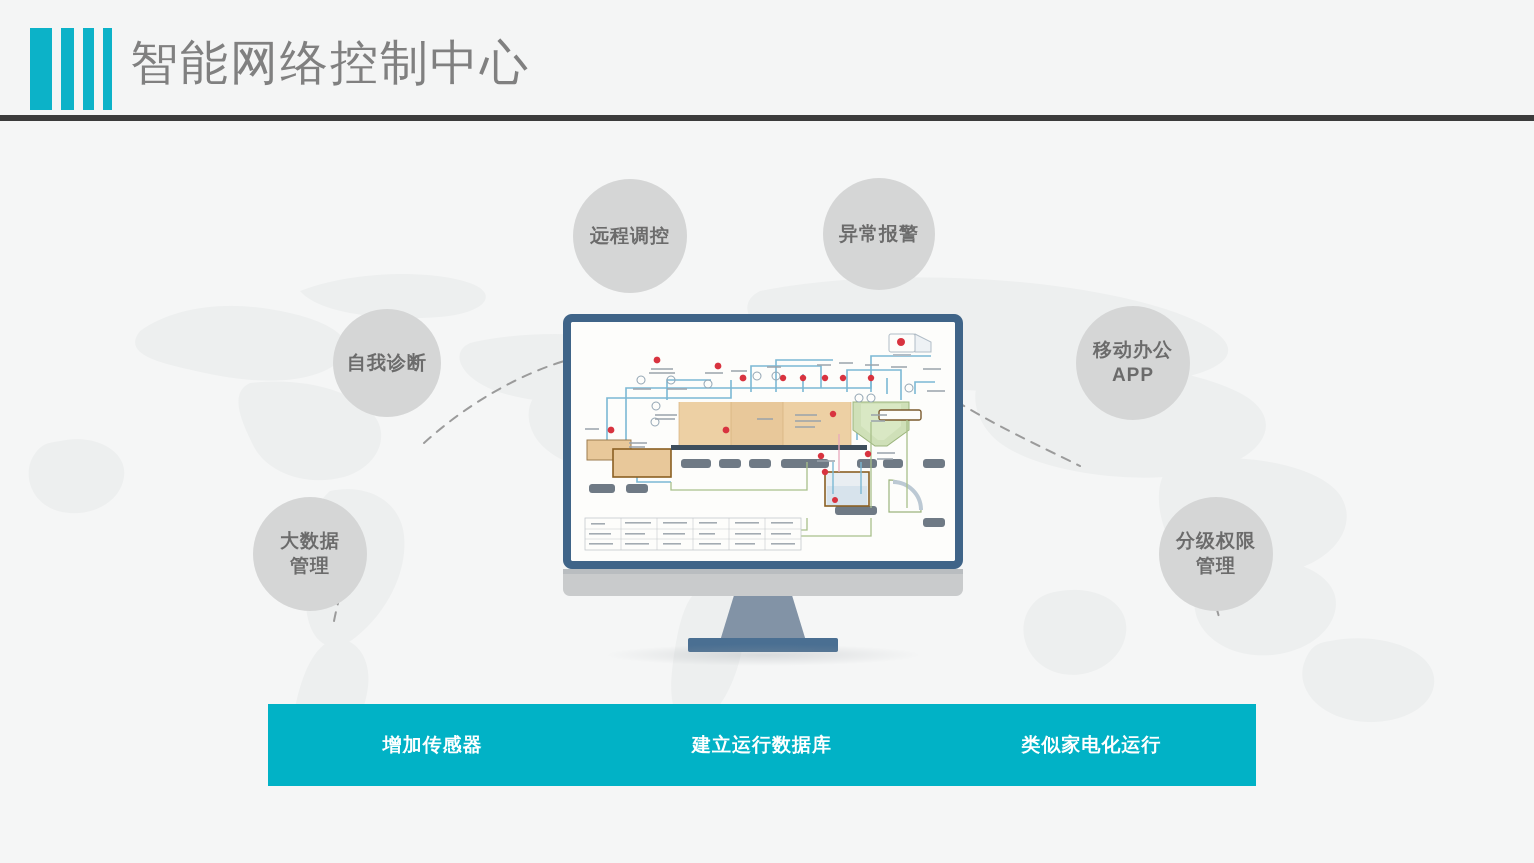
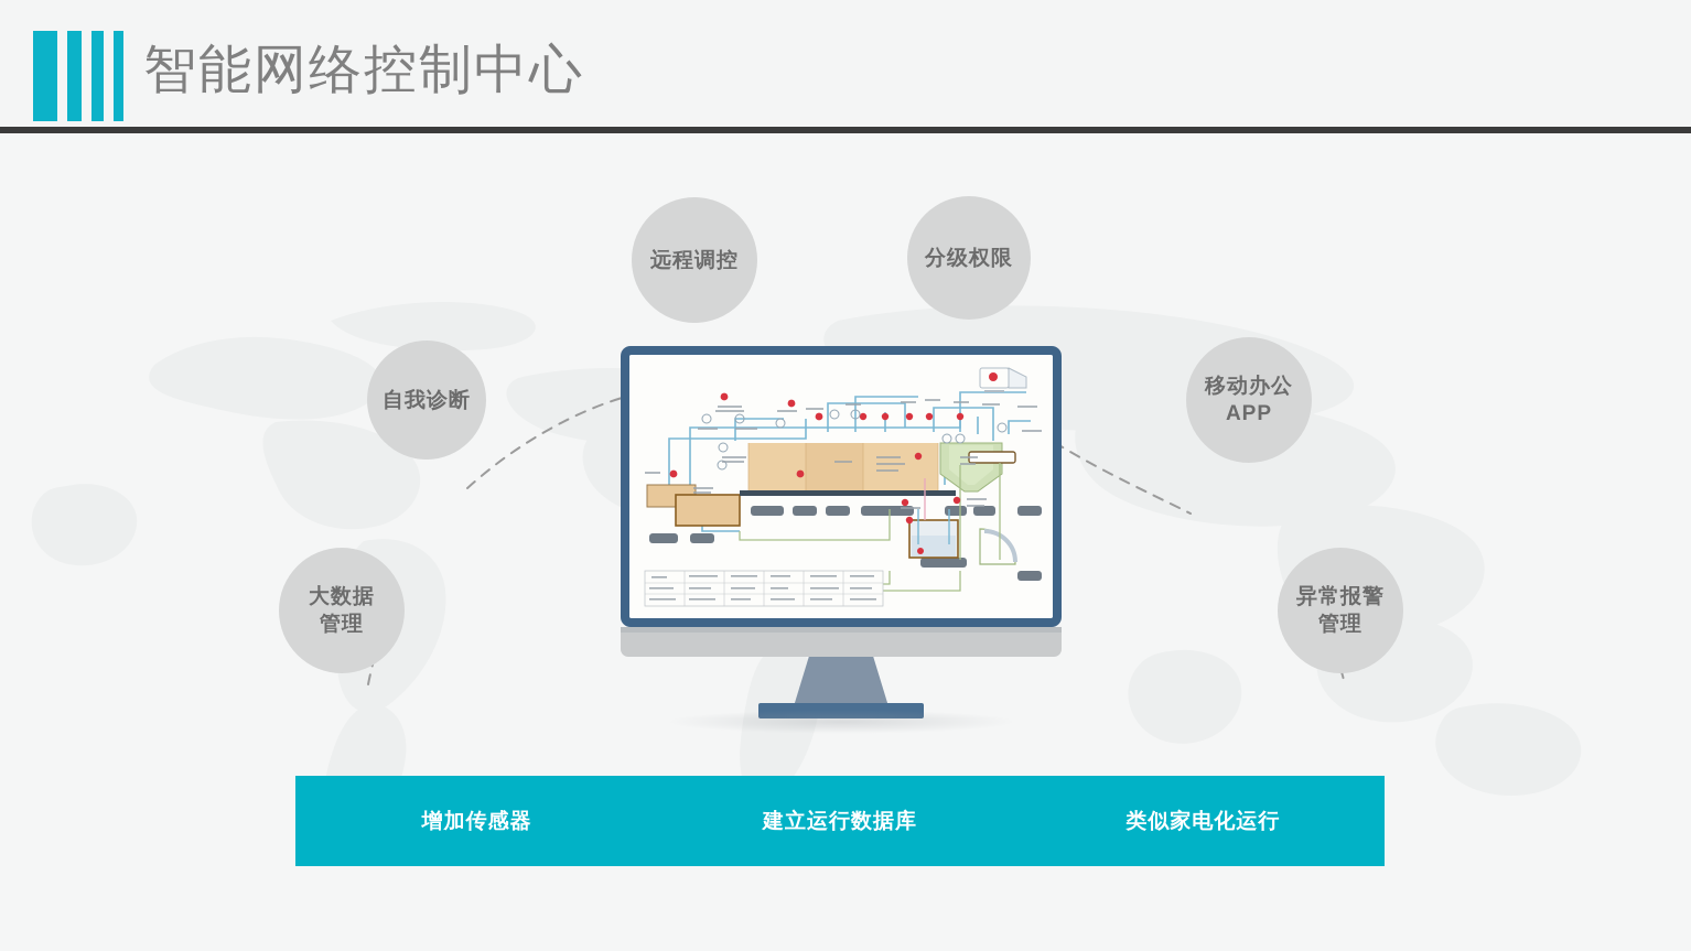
  智能网络控制中心
  远程调控
- 异常报警
+ 分级权限
  自我诊断
  移动办公
  APP
  大数据
  管理
- 分级权限
+ 异常报警
  管理
  增加传感器
  建立运行数据库
  类似家电化运行
